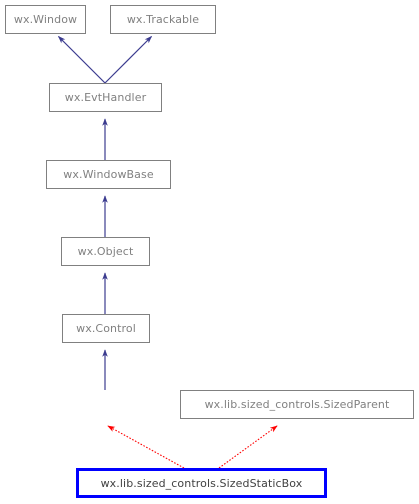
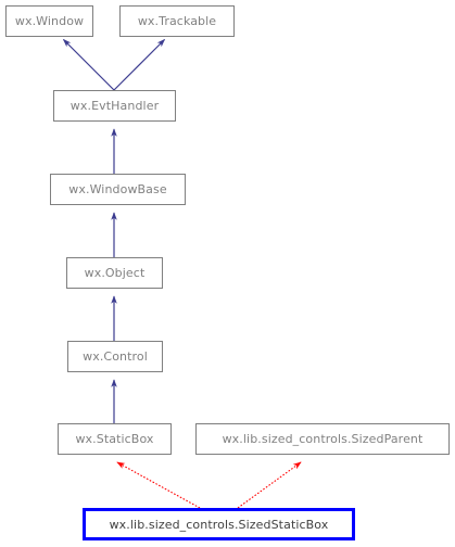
  wx.Window
  wx.Trackable
  wx.EvtHandler
  wx.WindowBase
  wx.Object
  wx.Control
+ wx.StaticBox
  wx.lib.sized_controls.SizedParent
  wx.lib.sized_controls.SizedStaticBox
